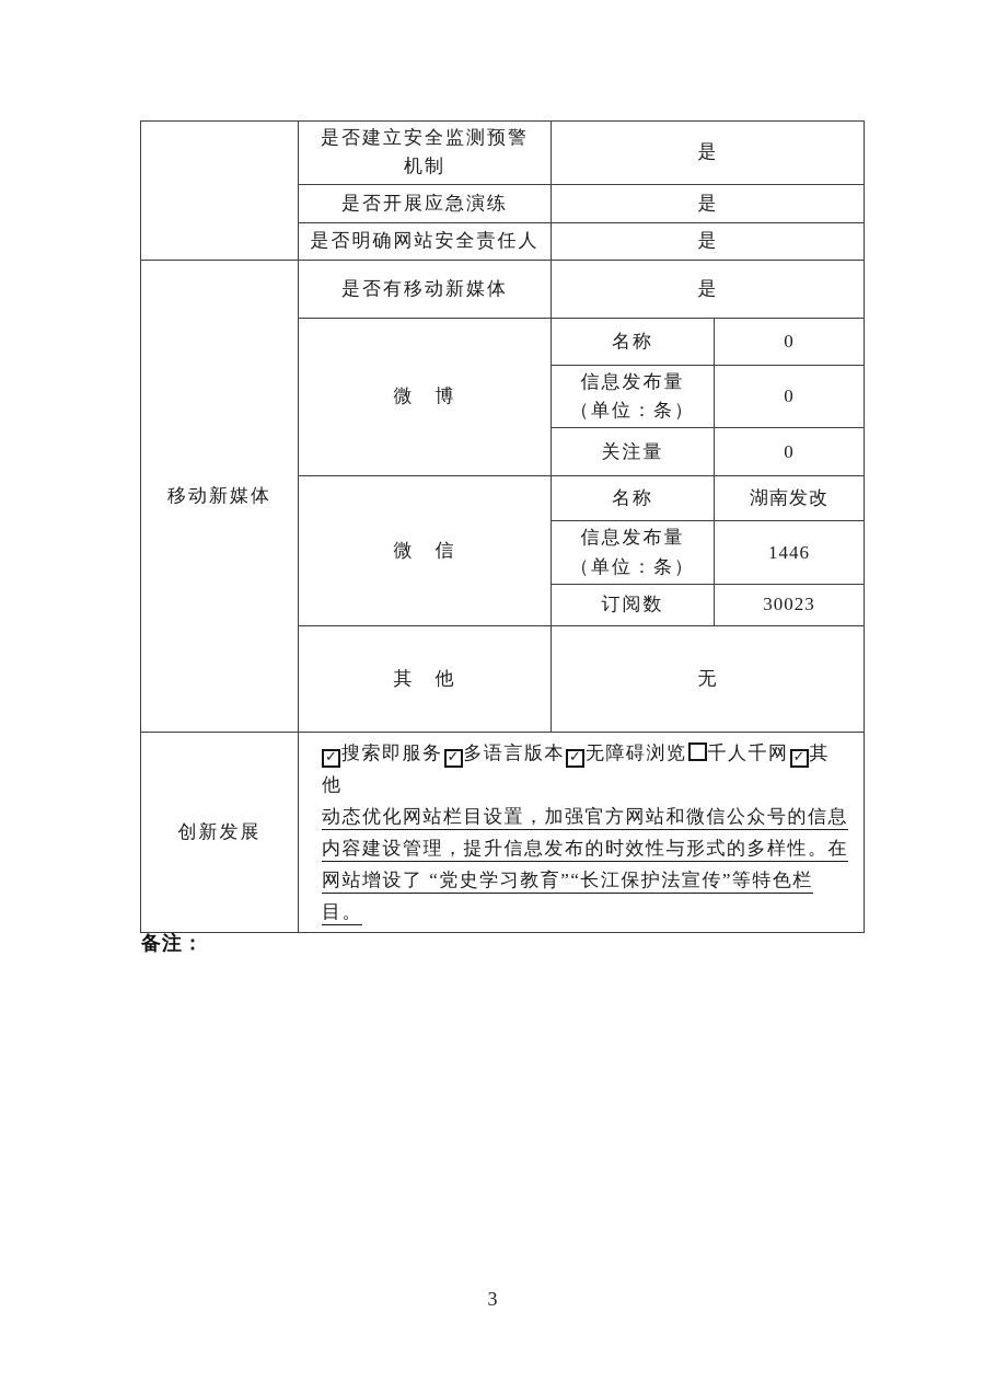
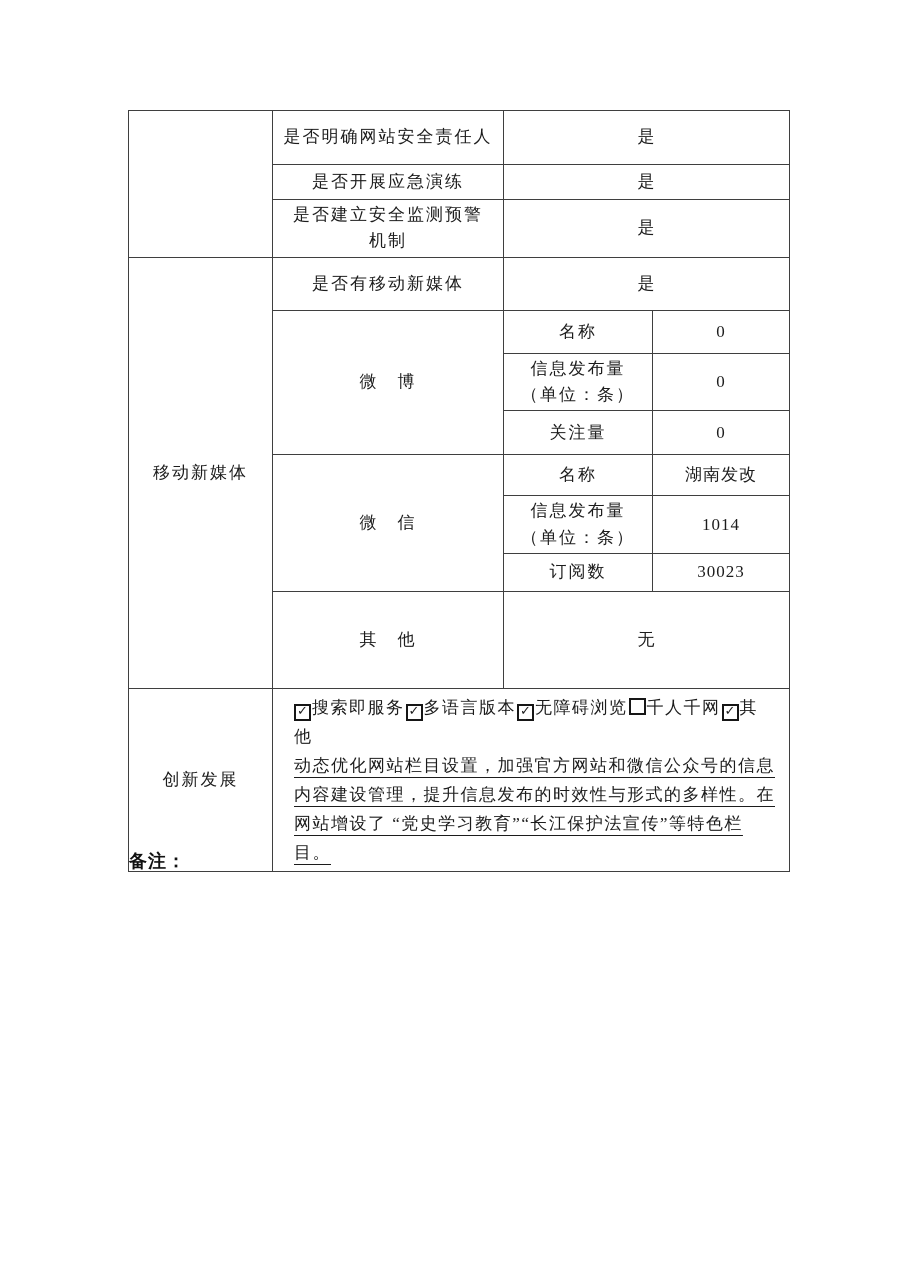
- 	是否建立安全监测预警 机制	是
+ 	是否明确网站安全责任人	是
  是否开展应急演练	是
- 是否明确网站安全责任人	是
+ 是否建立安全监测预警 机制	是
  移动新媒体	是否有移动新媒体	是
  微 博	名称	0
  信息发布量 （单位：条）	0
  关注量	0
  微 信	名称	湖南发改
- 信息发布量 （单位：条）	1446
+ 信息发布量 （单位：条）	1014
  订阅数	30023
  其 他	无
  创新发展	✓ 搜索即服务 ✓ 多语言版本 ✓ 无障碍浏览 千人千网 ✓ 其他 动态优化网站栏目设置，加强官方网站和微信公众号的信息内容建设管理，提升信息发布的时效性与形式的多样性。在网站增设了 “党史学习教育”“长江保护法宣传”等特色栏目。
  备注：
- 3
